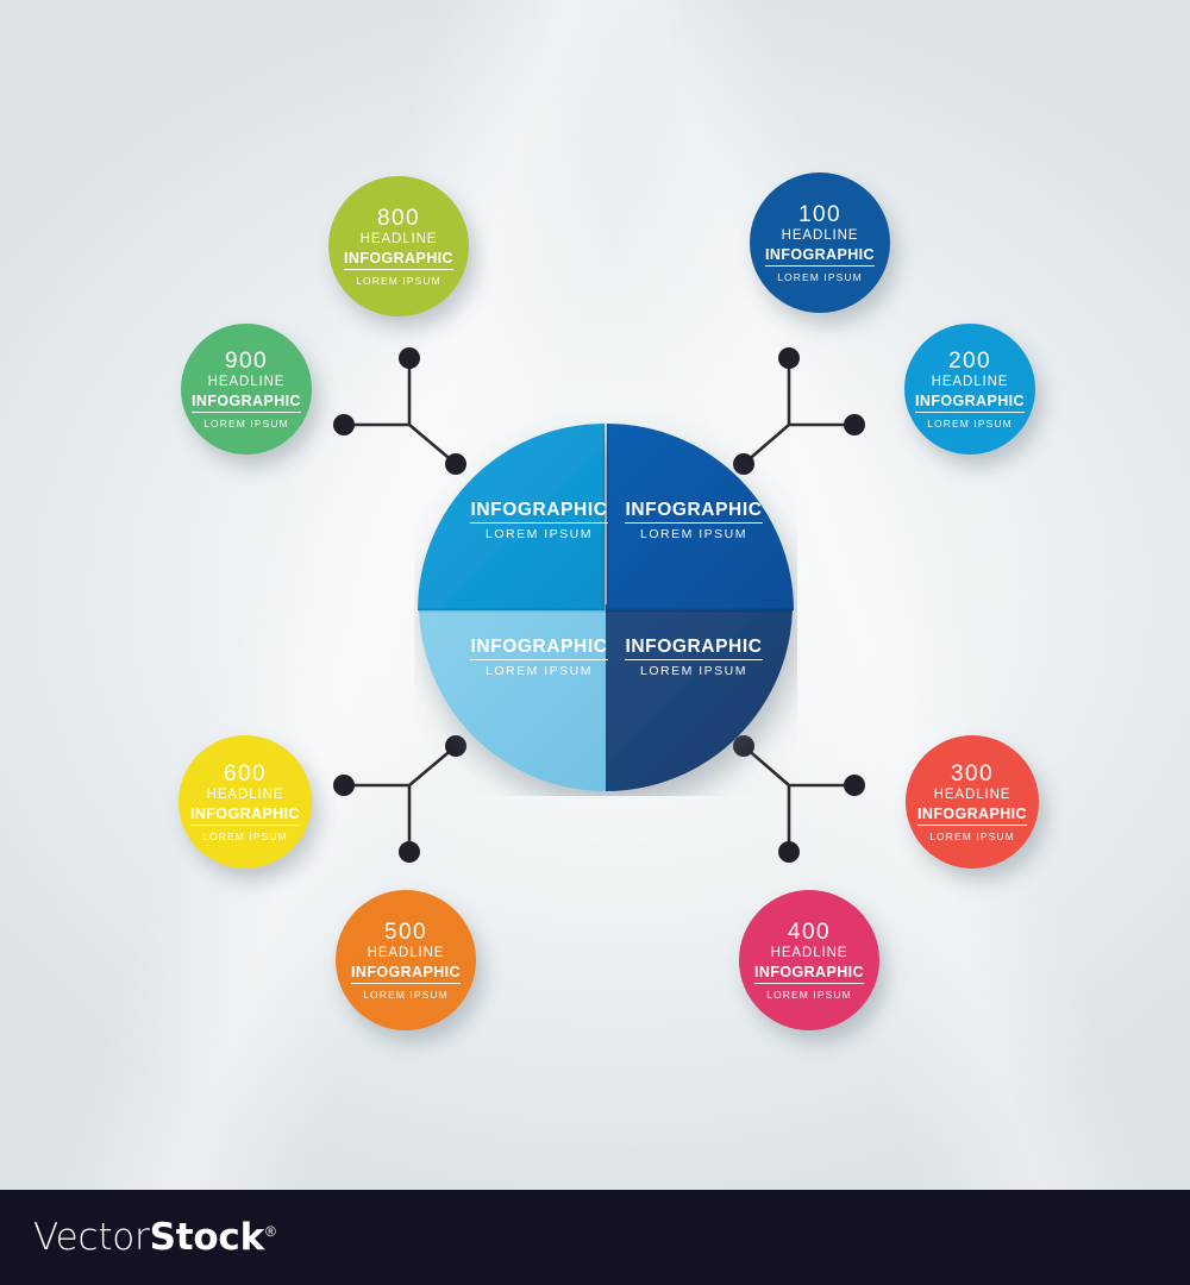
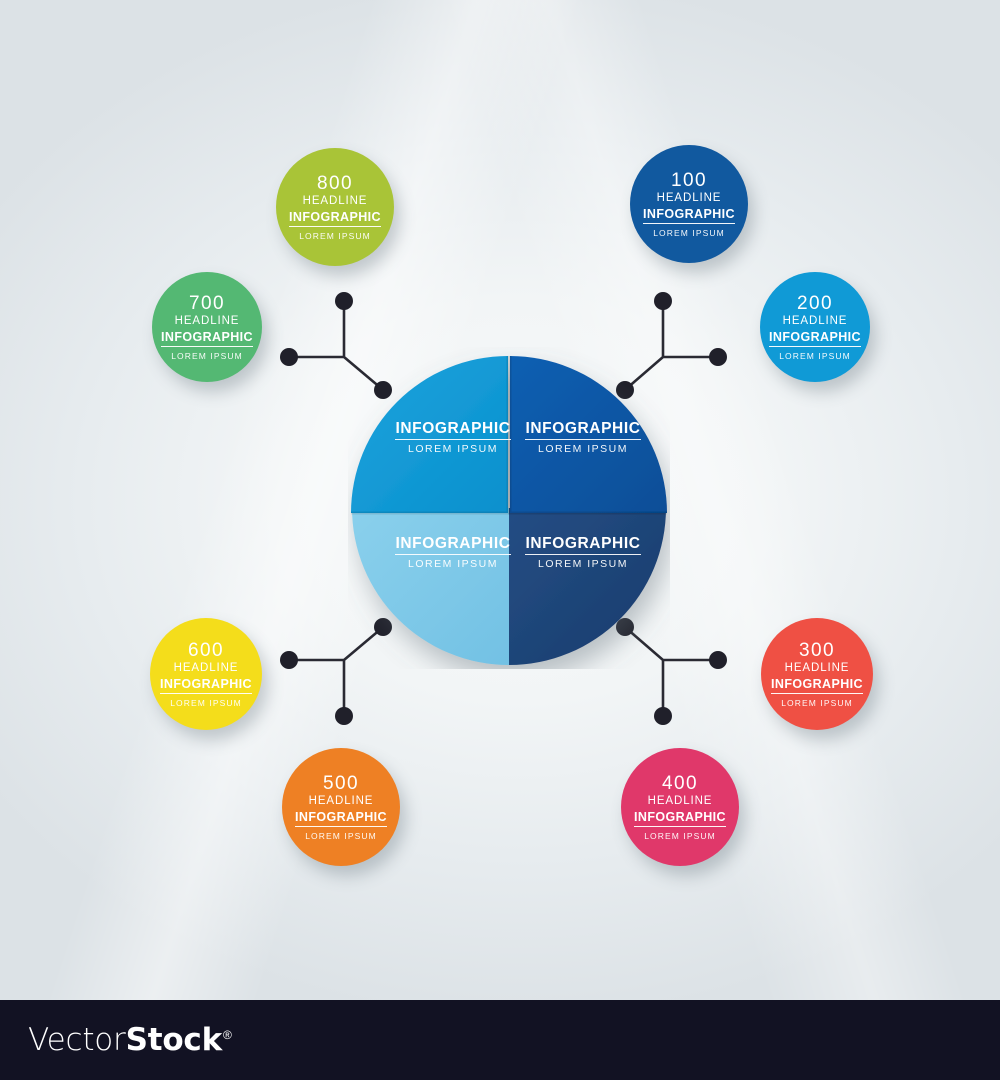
  INFOGRAPHIC
  LOREM IPSUM
  INFOGRAPHIC
  LOREM IPSUM
  INFOGRAPHIC
  LOREM IPSUM
  INFOGRAPHIC
  LOREM IPSUM
  800
  HEADLINE
  INFOGRAPHIC
  LOREM IPSUM
- 900
+ 700
  HEADLINE
  INFOGRAPHIC
  LOREM IPSUM
  100
  HEADLINE
  INFOGRAPHIC
  LOREM IPSUM
  200
  HEADLINE
  INFOGRAPHIC
  LOREM IPSUM
  600
  HEADLINE
  INFOGRAPHIC
  LOREM IPSUM
  500
  HEADLINE
  INFOGRAPHIC
  LOREM IPSUM
  300
  HEADLINE
  INFOGRAPHIC
  LOREM IPSUM
  400
  HEADLINE
  INFOGRAPHIC
  LOREM IPSUM
  Vector
  Stock
  ®
